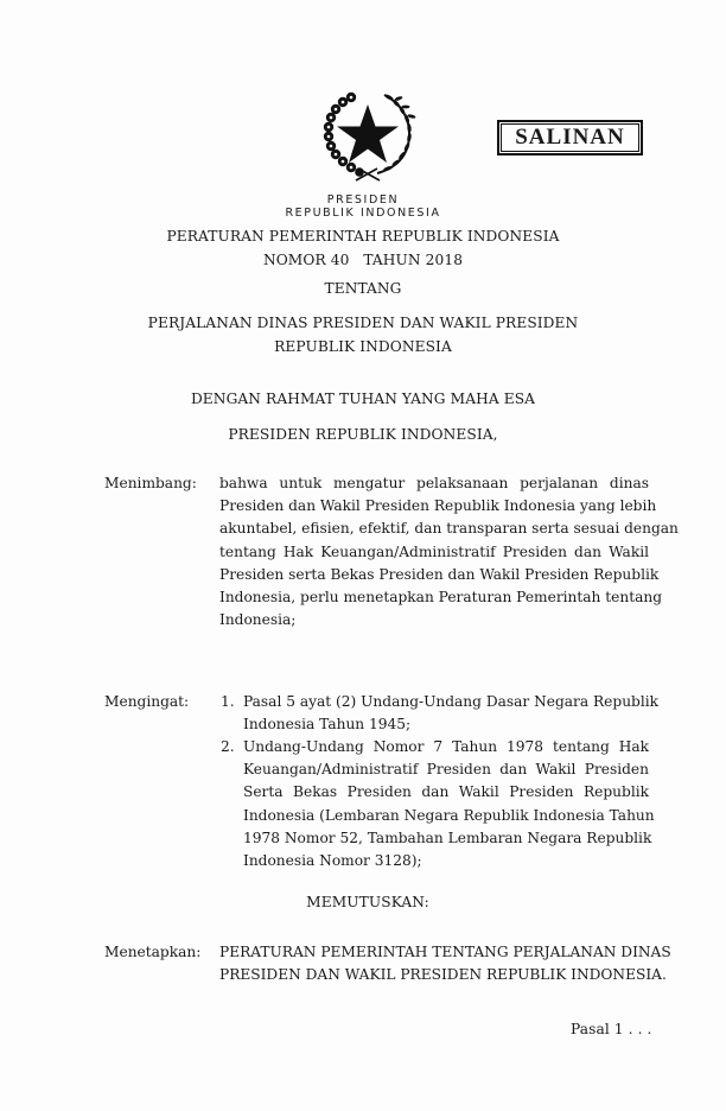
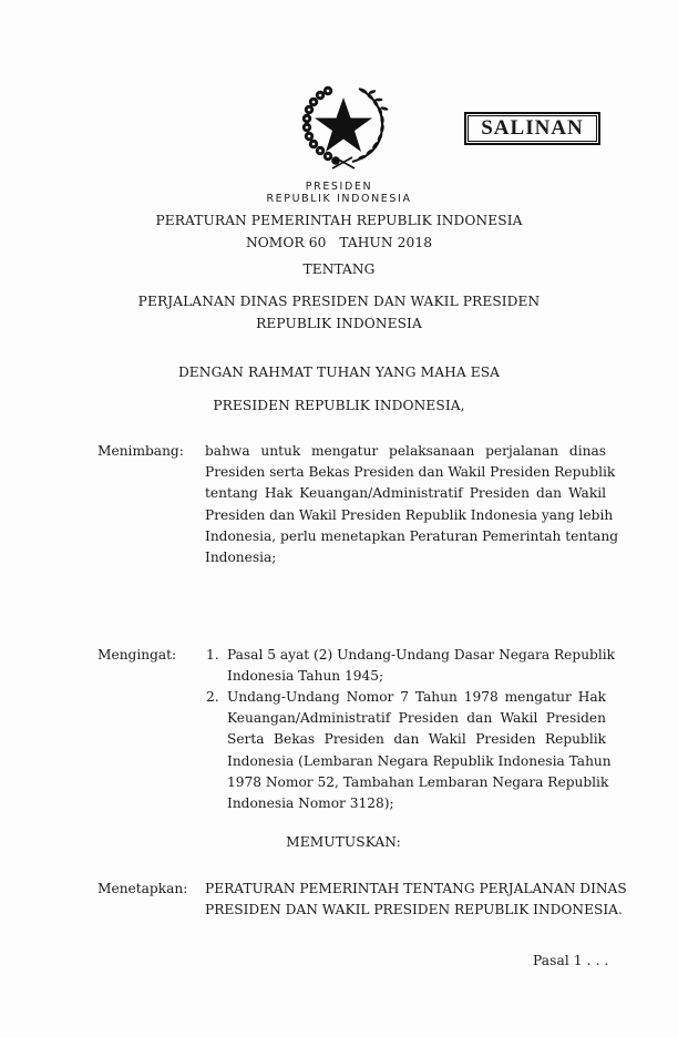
  SALINAN
  PRESIDEN
  REPUBLIK INDONESIA
  PERATURAN PEMERINTAH REPUBLIK INDONESIA
- NOMOR 40 TAHUN 2018
+ NOMOR 60 TAHUN 2018
  TENTANG
  PERJALANAN DINAS PRESIDEN DAN WAKIL PRESIDEN
  REPUBLIK INDONESIA
  DENGAN RAHMAT TUHAN YANG MAHA ESA
  PRESIDEN REPUBLIK INDONESIA,
  Menimbang:
  bahwa untuk mengatur pelaksanaan perjalanan dinas
- Presiden dan Wakil Presiden Republik Indonesia yang lebih
+ Presiden serta Bekas Presiden dan Wakil Presiden Republik
- akuntabel, efisien, efektif, dan transparan serta sesuai dengan
  tentang Hak Keuangan/Administratif Presiden dan Wakil
- Presiden serta Bekas Presiden dan Wakil Presiden Republik
+ Presiden dan Wakil Presiden Republik Indonesia yang lebih
  Indonesia, perlu menetapkan Peraturan Pemerintah tentang
  Indonesia;
  Mengingat:
  1.
  Pasal 5 ayat (2) Undang-Undang Dasar Negara Republik
  Indonesia Tahun 1945;
  2.
- Undang-Undang Nomor 7 Tahun 1978 tentang Hak
+ Undang-Undang Nomor 7 Tahun 1978 mengatur Hak
  Keuangan/Administratif Presiden dan Wakil Presiden
  Serta Bekas Presiden dan Wakil Presiden Republik
  Indonesia (Lembaran Negara Republik Indonesia Tahun
  1978 Nomor 52, Tambahan Lembaran Negara Republik
  Indonesia Nomor 3128);
  MEMUTUSKAN:
  Menetapkan:
  PERATURAN PEMERINTAH TENTANG PERJALANAN DINAS
  PRESIDEN DAN WAKIL PRESIDEN REPUBLIK INDONESIA.
  Pasal 1 . . .
